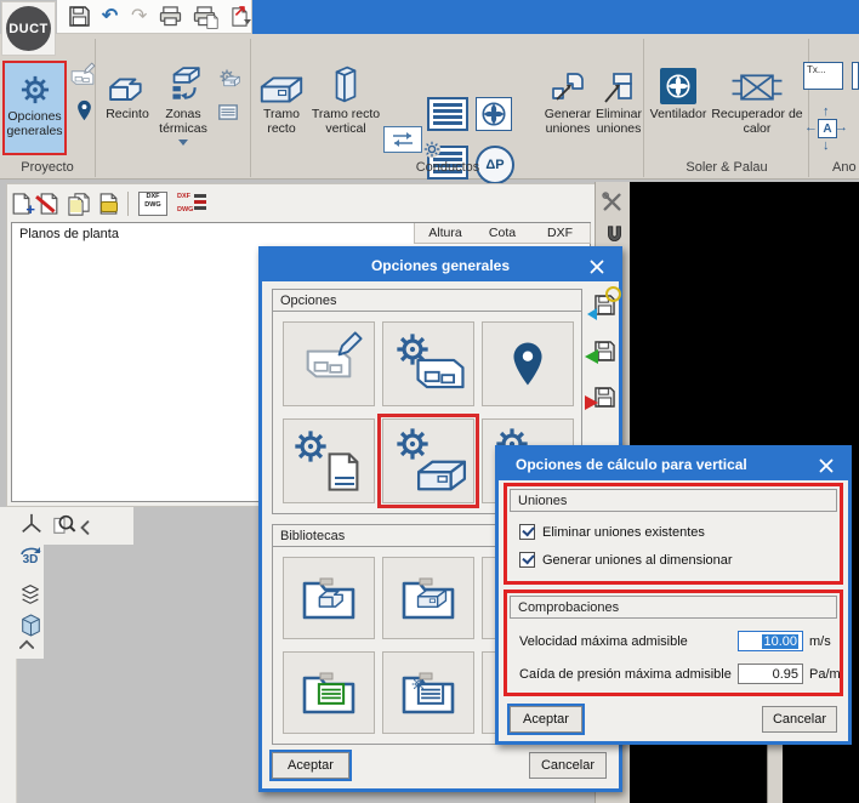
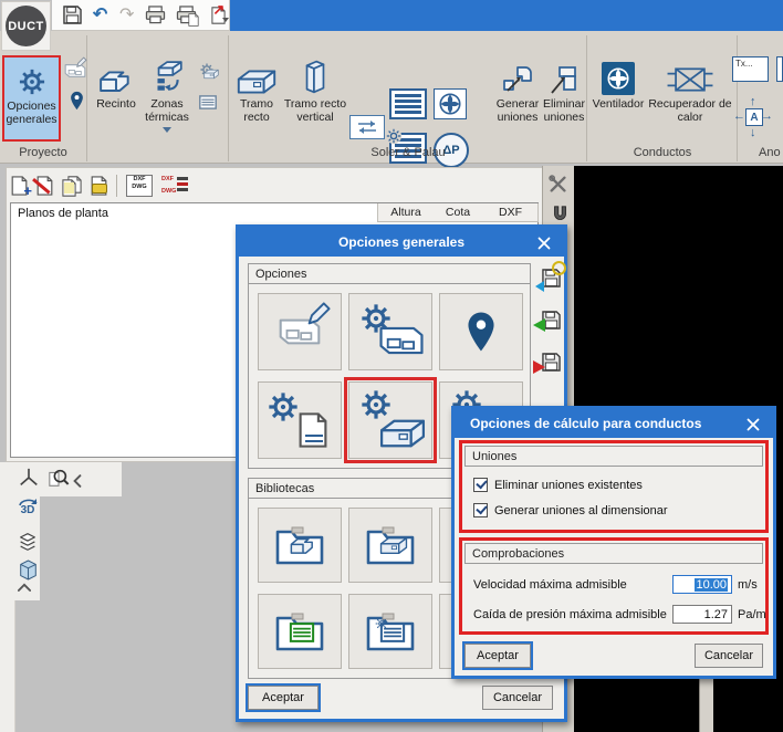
  ↶
  ↷
  ↗
  Opciones generales
  Proyecto
  Recinto
  Zonas térmicas
  Tramo recto
  Tramo recto vertical
  ΔP
  Generar uniones
  Eliminar uniones
- Conductos
+ Soler & Palau
  Ventilador
  Recuperador de calor
- Soler & Palau
+ Conductos
  Tx...
  A
  ↑
  ↓
  ←
  →
  Ano
  DUCT
  +
  Planos de planta
  Altura
  Cota
  DXF
  3D
  Opciones generales
  Opciones
  Bibliotecas
  Aceptar
  Cancelar
- Opciones de cálculo para vertical
+ Opciones de cálculo para conductos
  Uniones
  Eliminar uniones existentes
  Generar uniones al dimensionar
  Comprobaciones
  Velocidad máxima admisible
  10.00
  m/s
  Caída de presión máxima admisible
- 0.95
+ 1.27
  Pa/m
  Aceptar
  Cancelar
